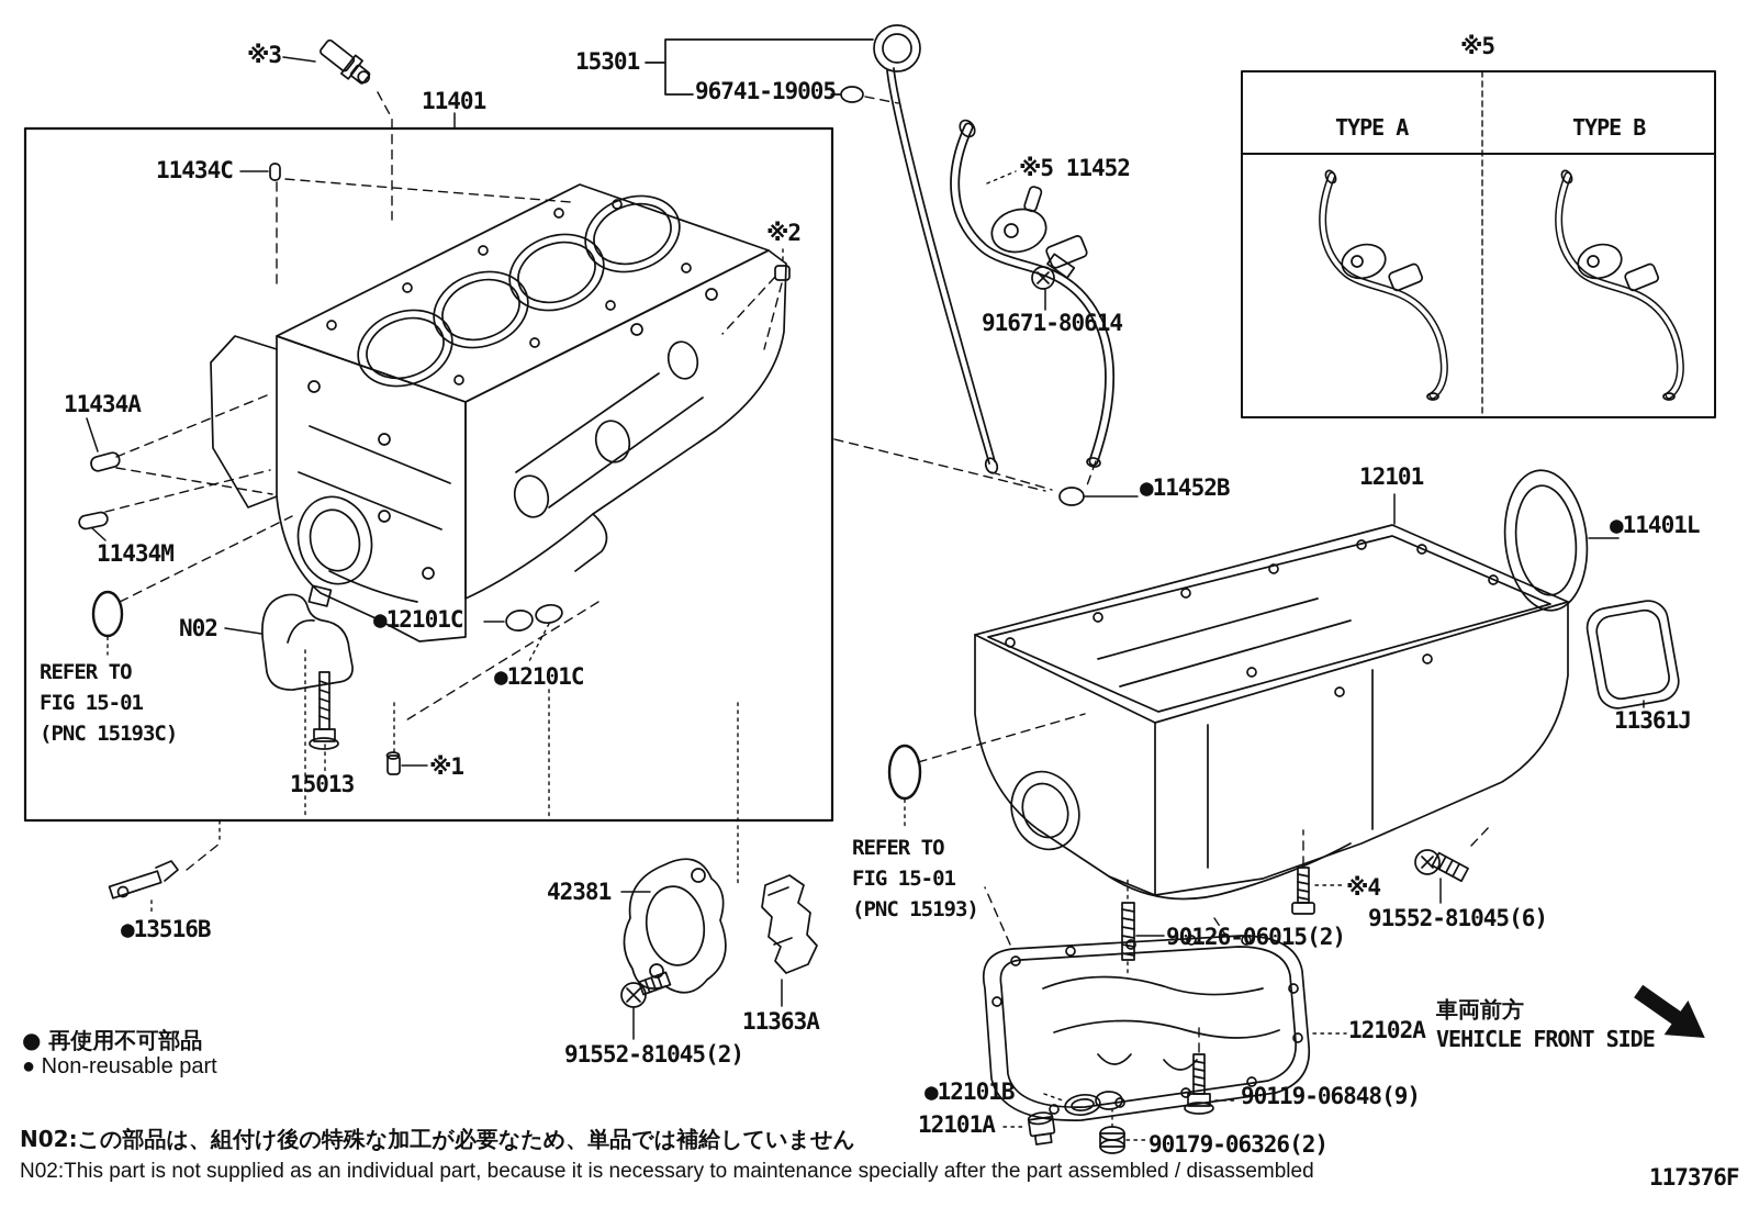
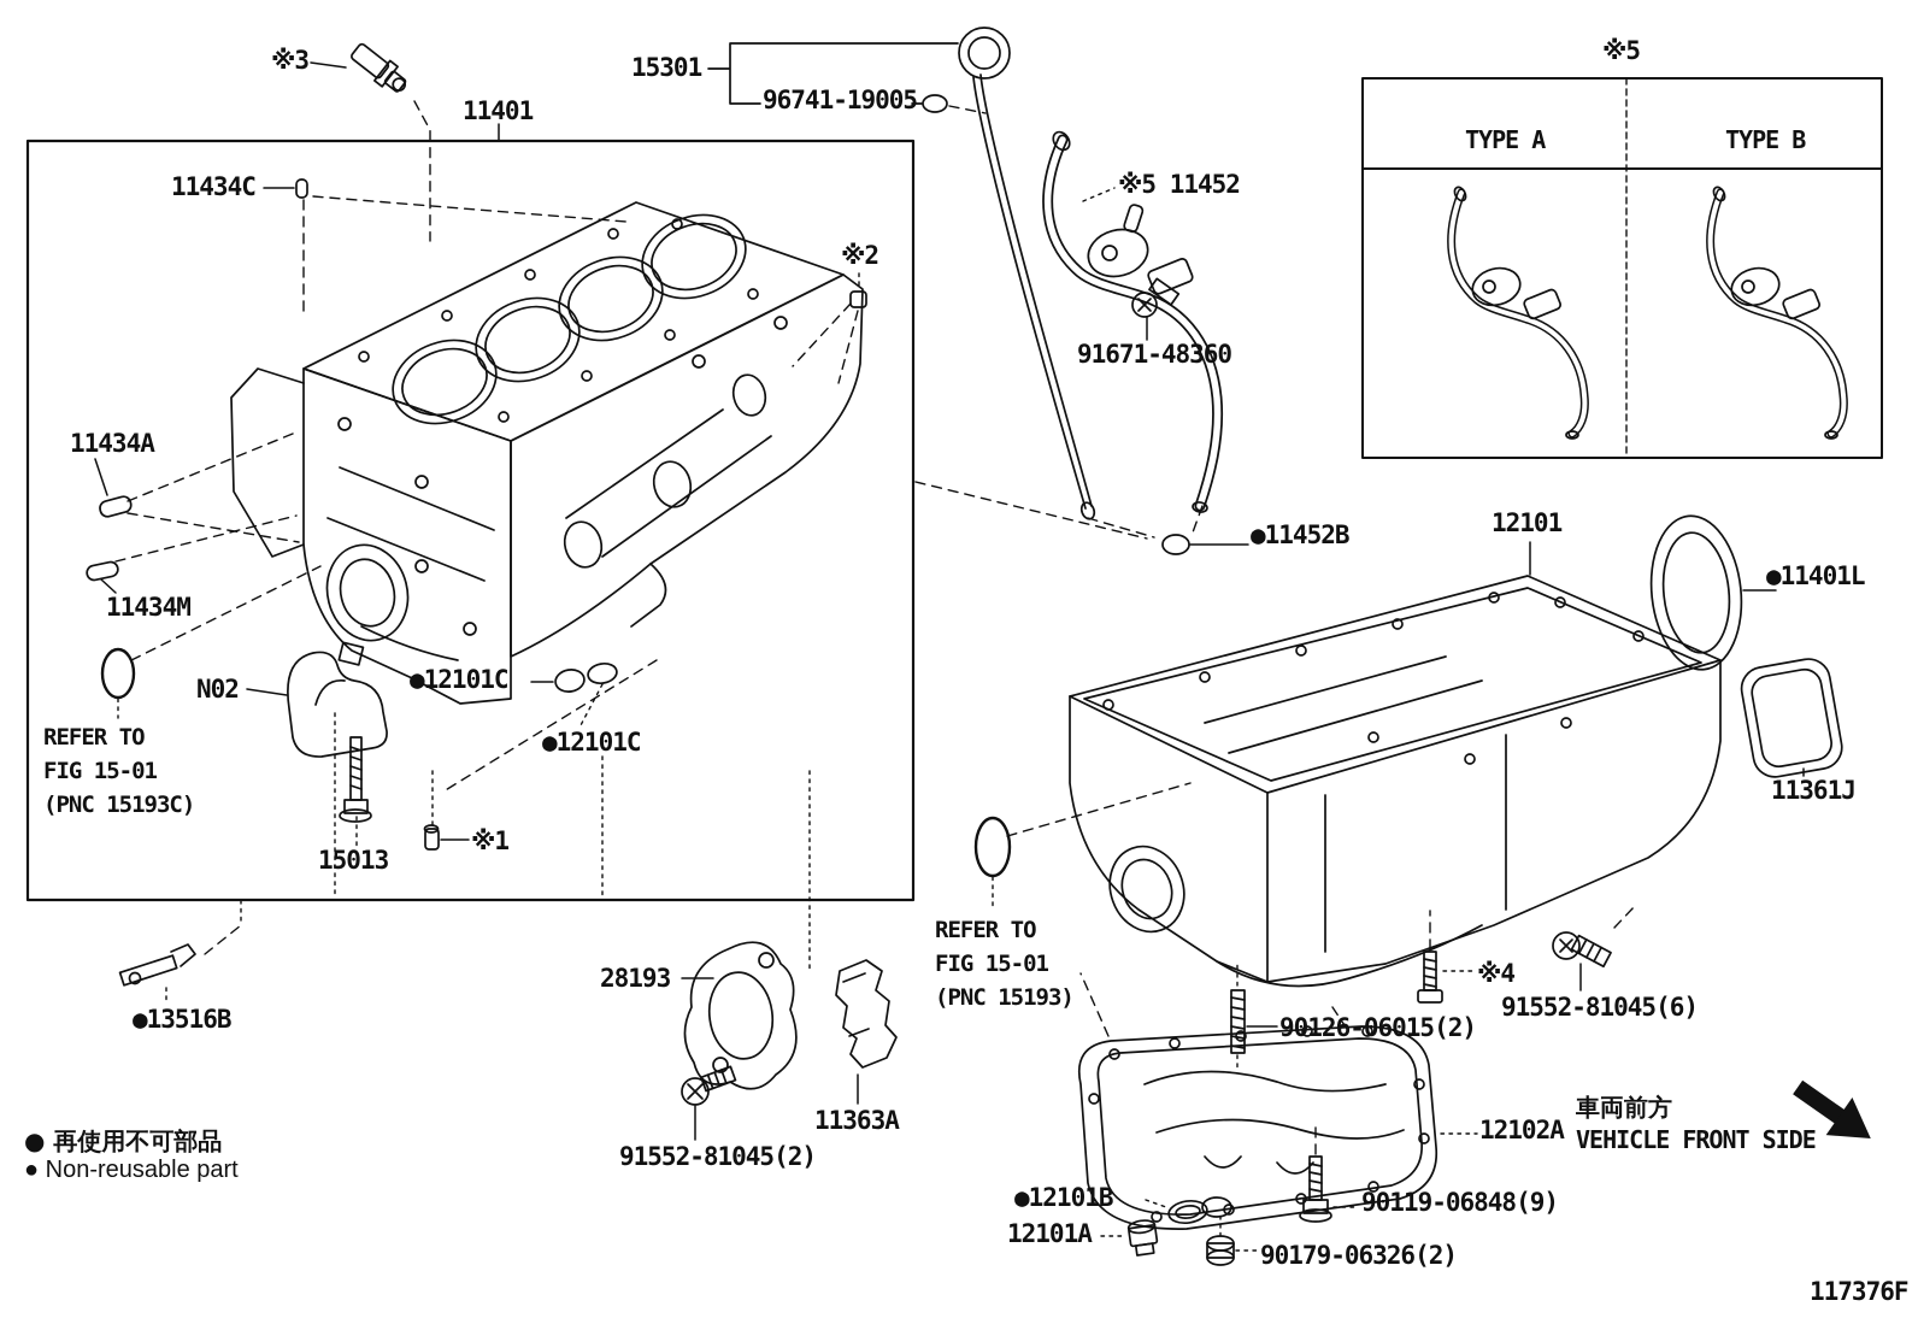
  ※3
  11401
  11434C
  15301
  96741-19005
  ※5 11452
- 91671-80614
+ 91671-48360
  ※2
  11434A
  11434M
  N02
  REFER TO
  FIG 15-01
  (PNC 15193C)
  15013
  ●12101C
  ●12101C
  ※1
  ●13516B
- 42381
+ 28193
  91552-81045(2)
  11363A
  ●11452B
  12101
  ●11401L
  11361J
  REFER TO
  FIG 15-01
  (PNC 15193)
  90126-06015(2)
  ※4
  91552-81045(6)
  12102A
  ●12101B
  12101A
  90119-06848(9)
  90179-06326(2)
  ※5
  TYPE A
  TYPE B
  車両前方
  VEHICLE FRONT SIDE
  ● 再使用不可部品
  ● Non-reusable part
- N02:この部品は、組付け後の特殊な加工が必要なため、単品では補給していません
- N02:This part is not supplied as an individual part, because it is necessary to maintenance specially after the part assembled / disassembled
  117376F
